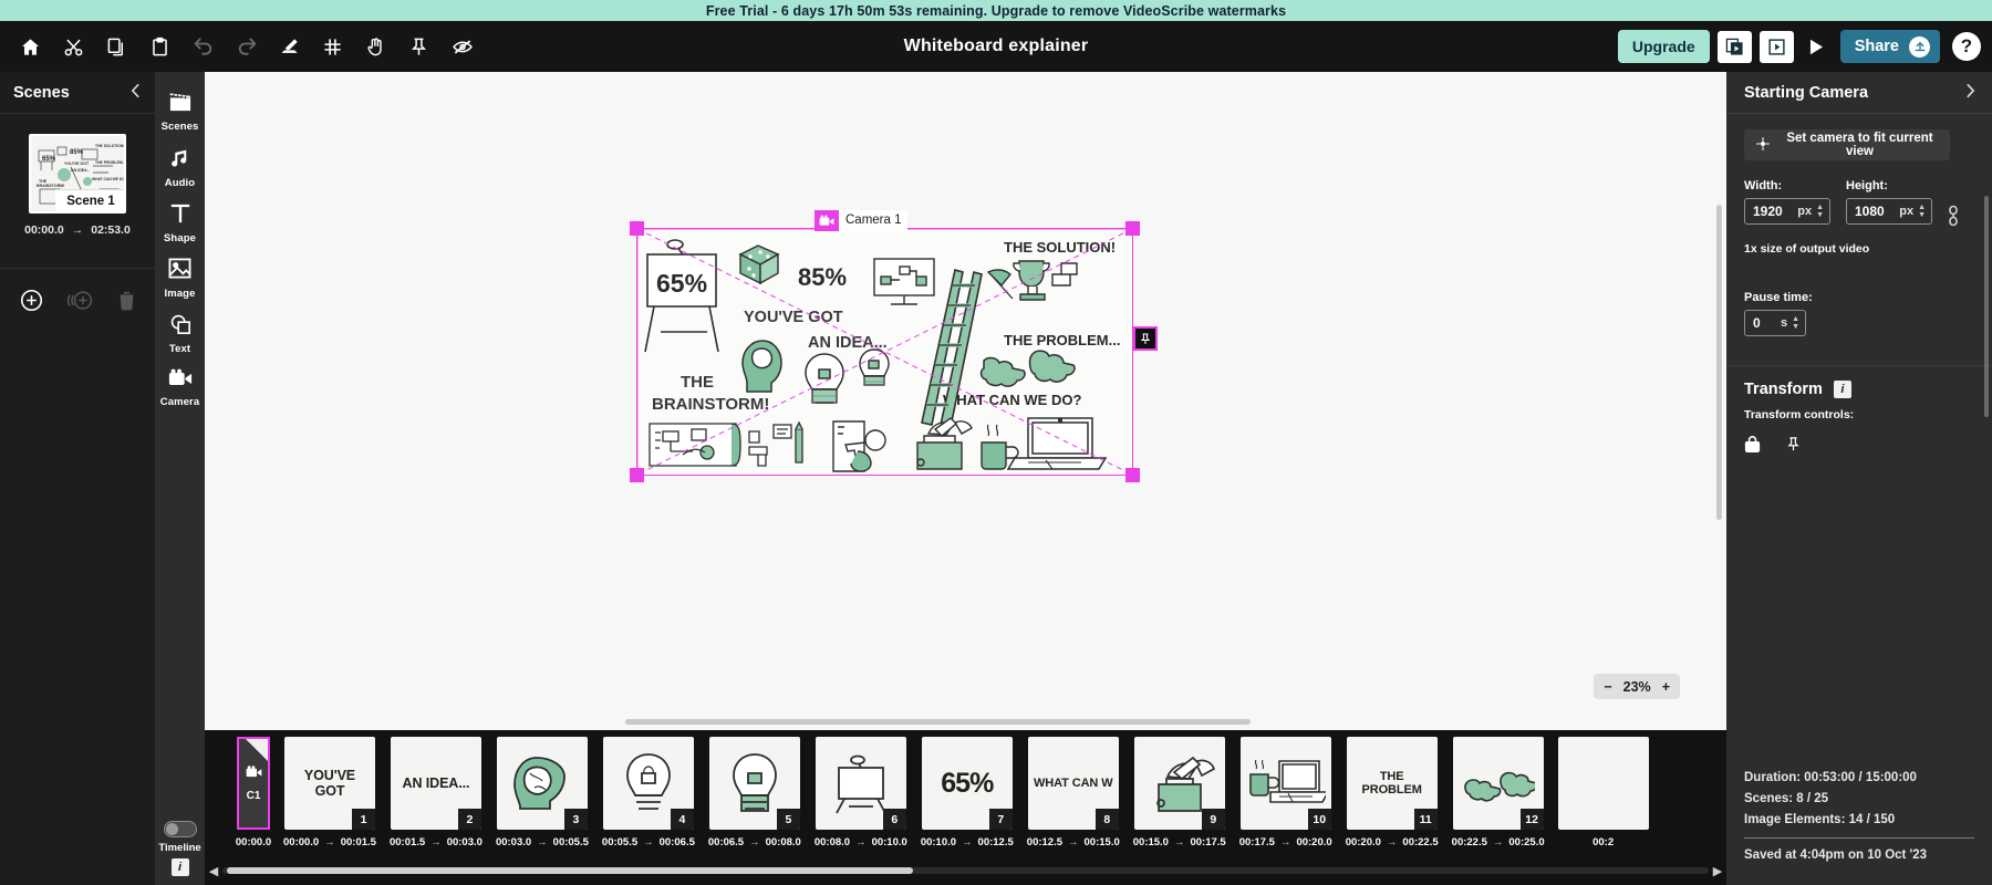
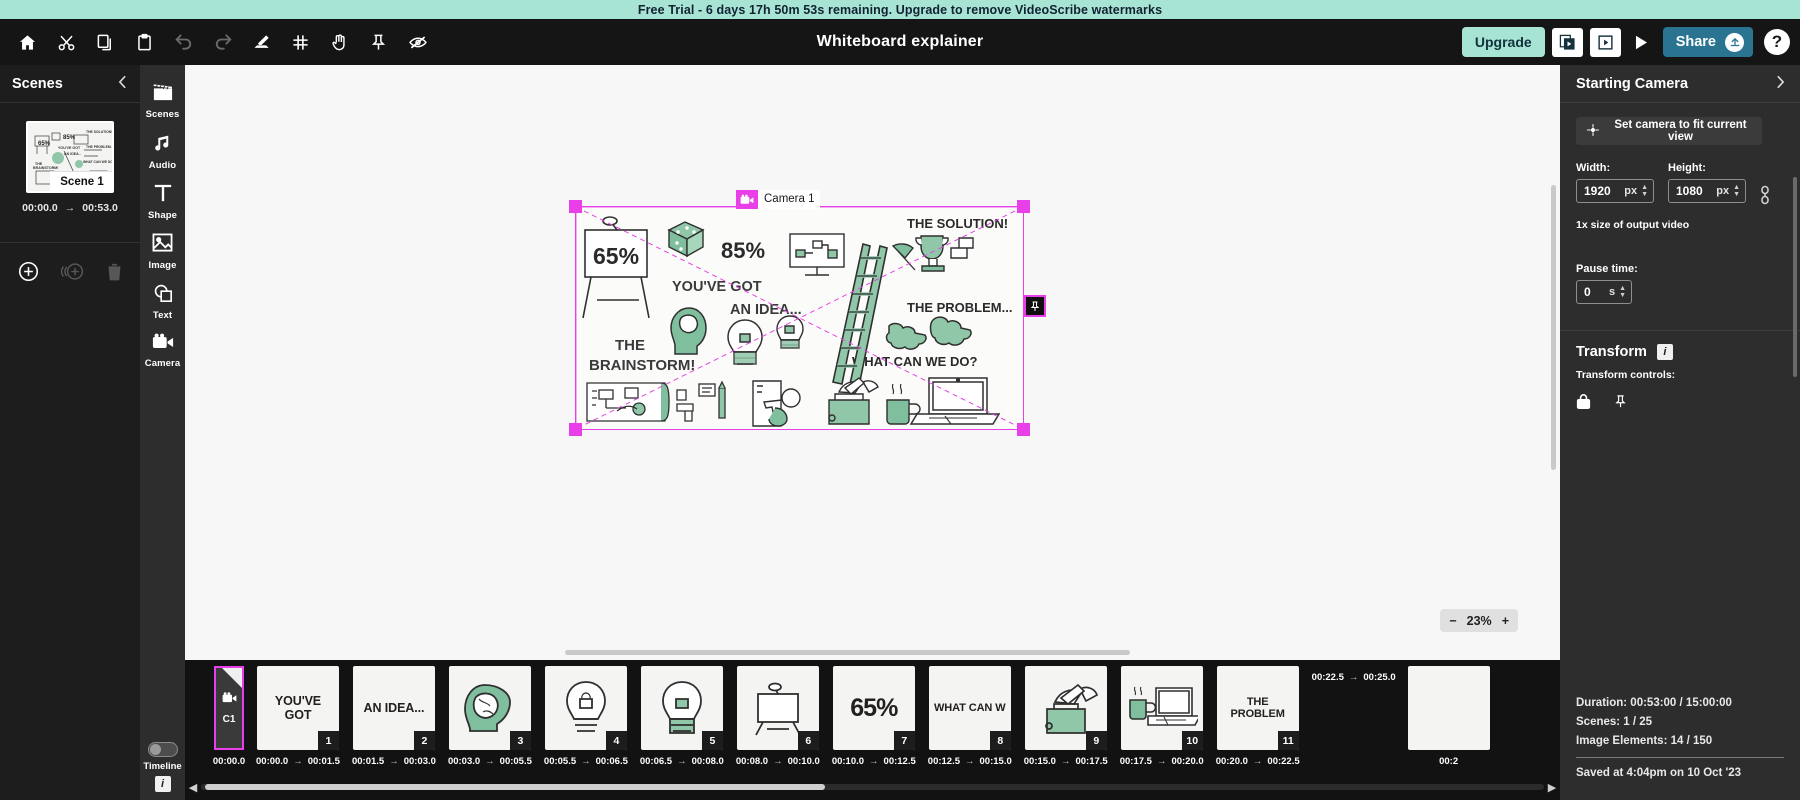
  Free Trial - 6 days 17h 50m 53s remaining. Upgrade to remove VideoScribe watermarks
  Whiteboard explainer
  Upgrade
  Share
  ?
  Scenes
  Scene 1
  00:00.0
  →
- 02:53.0
+ 00:53.0
  Scenes
  Audio
  Shape
  Image
  Text
  Camera
  Timeline
  i
  65%
  85%
  THE SOLUTIN!
  YOU'VE GOT
  AN IDEA...
  THE PROBLEM...
  THE
  BRAINSTORM!
  HAT CAN WE DO?
  Camera 1
  −
  23%
  +
  C1
  00:00.0
  YOU'VE GOT
  1
  00:00.0
  →
  00:01.5
  AN IDEA...
  2
  00:01.5
  →
  00:03.0
  3
  00:03.0
  →
  00:05.5
  4
  00:05.5
  →
  00:06.5
  5
  00:06.5
  →
  00:08.0
  6
  00:08.0
  →
  00:10.0
  65%
  7
  00:10.0
  →
  00:12.5
  WHAT CAN W
  8
  00:12.5
  →
  00:15.0
  9
  00:15.0
  →
  00:17.5
  10
  00:17.5
  →
  00:20.0
  THE PROBLEM
  11
  00:20.0
  →
  00:22.5
- 12
  00:22.5
  →
  00:25.0
  00:2
  ◀
  ▶
  Starting Camera
  Set camera to fit current view
  Width:
  1920
  px
  Height:
  1080
  px
  1x size of output video
  Pause time:
  0
  s
  Transform
  i
  Transform controls:
  Duration: 00:53:00 / 15:00:00
- Scenes: 8 / 25
+ Scenes: 1 / 25
  Image Elements: 14 / 150
  Saved at 4:04pm on 10 Oct '23
